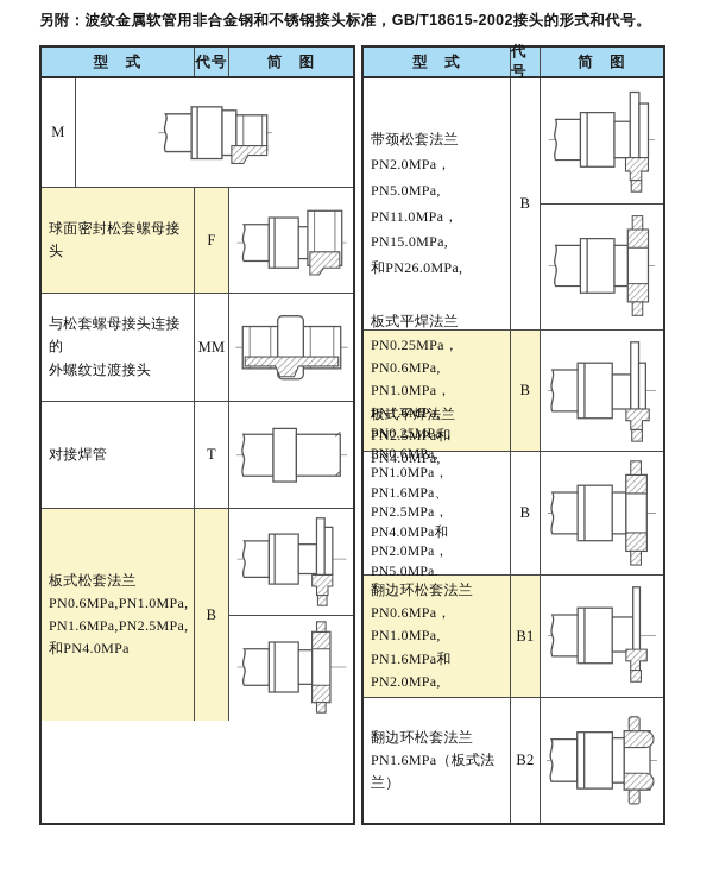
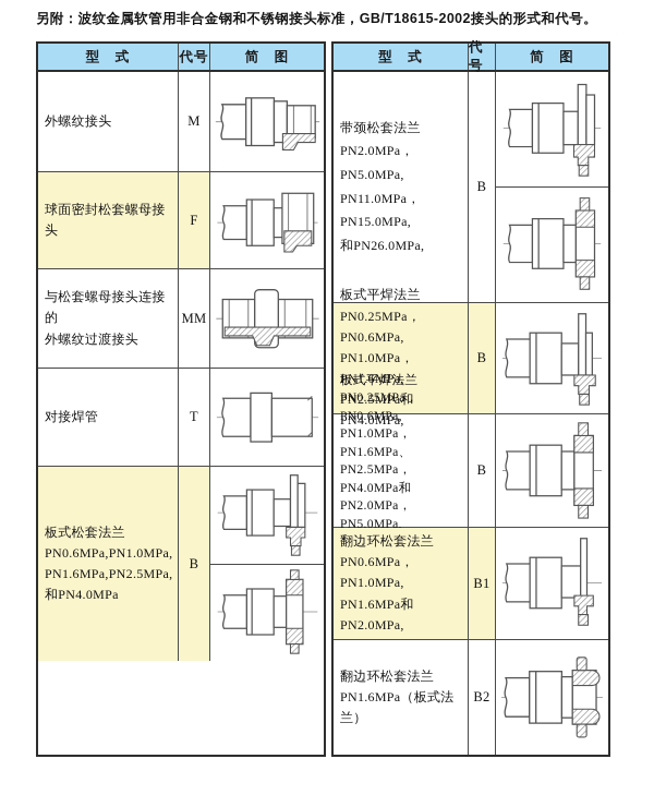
  另附：波纹金属软管用非合金钢和不锈钢接头标准，GB/T18615-2002接头的形式和代号。
  型 式
  代号
  简 图
+ 外螺纹接头
  M
  球面密封松套螺母接头
  F
  与松套螺母接头连接的
  外螺纹过渡接头
  MM
  对接焊管
  T
  板式松套法兰
  PN0.6MPa,PN1.0MPa,
  PN1.6MPa,PN2.5MPa,
  和PN4.0MPa
  B
  型 式
  代号
  简 图
  带颈松套法兰
  PN2.0MPa，PN5.0MPa,
  PN11.0MPa，PN15.0MPa,
  和PN26.0MPa,
  B
  板式平焊法兰
  PN0.25MPa，PN0.6MPa,
  PN1.0MPa，PN1.6MPa,
  B
  板式平焊法兰
  PN0.25MPa，PN0.6MPa,
  PN1.0MPa，PN1.6MPa、
  PN2.5MPa，PN4.0MPa和
  PN2.0MPa，PN5.0MPa,
  B
  翻边环松套法兰
  PN0.6MPa，PN1.0MPa,
  PN1.6MPa和PN2.0MPa,
  B1
  翻边环松套法兰
  PN1.6MPa（板式法兰）
  B2
